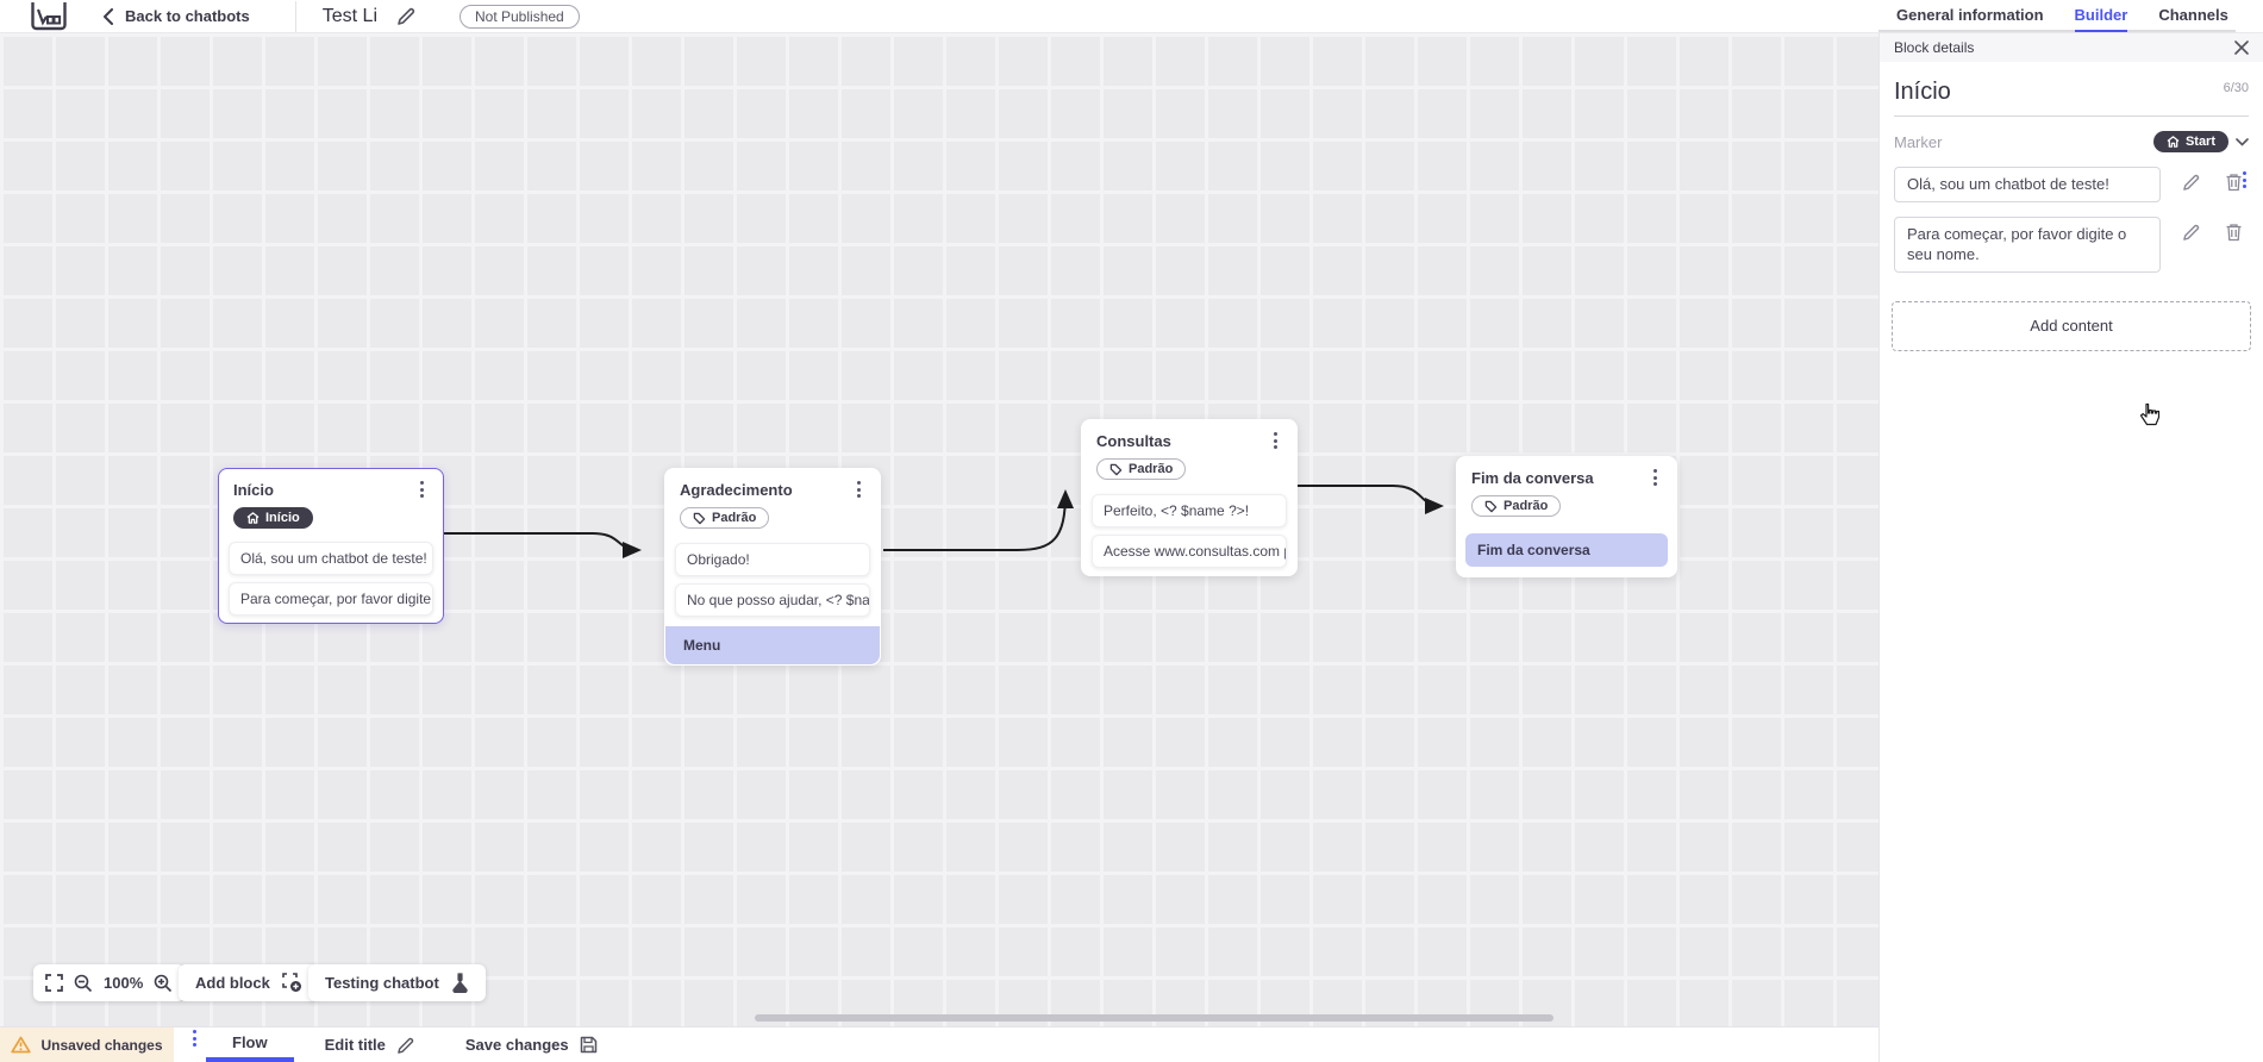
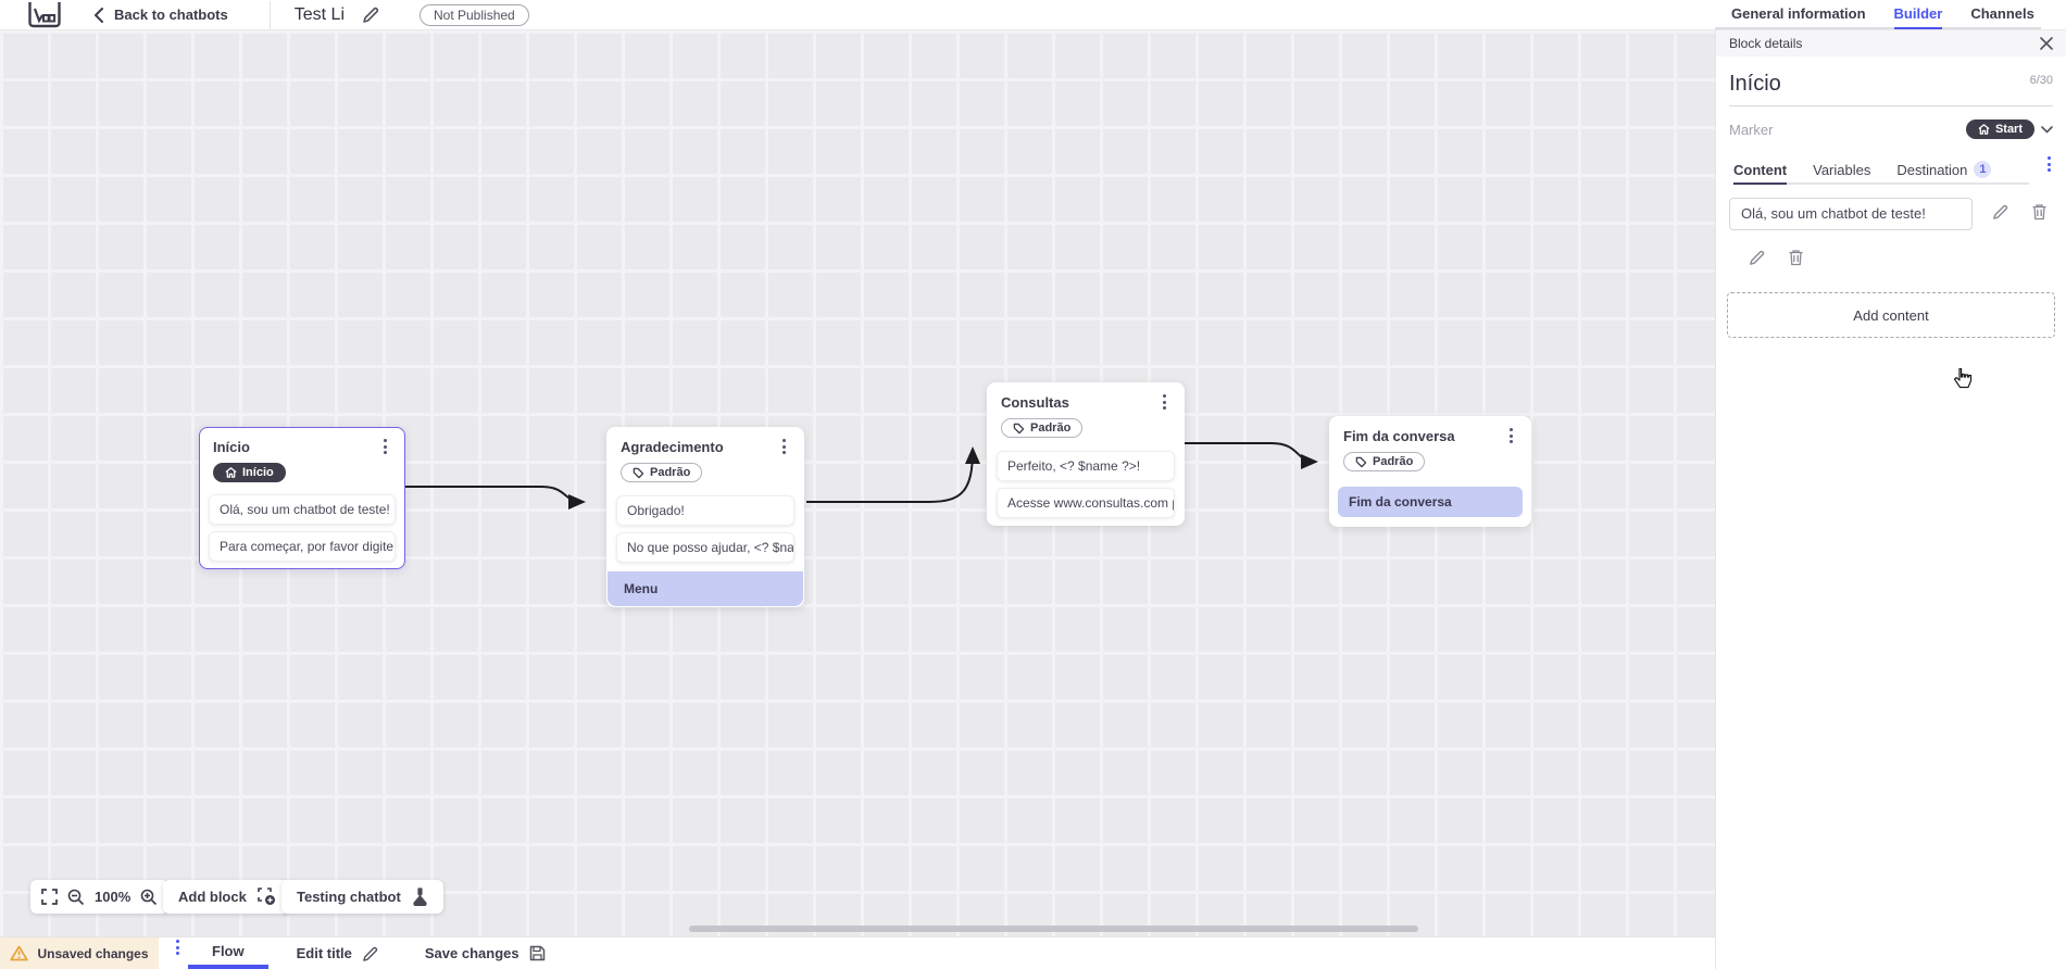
  Back to chatbots
  Test Li
  Not Published
  General information
  Builder
  Channels
  Início
  Início
  Olá, sou um chatbot de teste!
  Para começar, por favor digite
  Agradecimento
  Padrão
  Obrigado!
  No que posso ajudar, <? $na
  Menu
  Consultas
  Padrão
  Perfeito, <? $name ?>!
  Acesse www.consultas.com
  Fim da conversa
  Padrão
  Fim da conversa
  100%
  Add block
  Testing chatbot
  Block details
  Início
  6/30
  Marker
  Start
+ Content
+ Variables
+ Destination
+ 1
  Olá, sou um chatbot de teste!
- Para começar, por favor digite o seu nome.
  Add content
  Unsaved changes
  Flow
  Edit title
  Save changes
